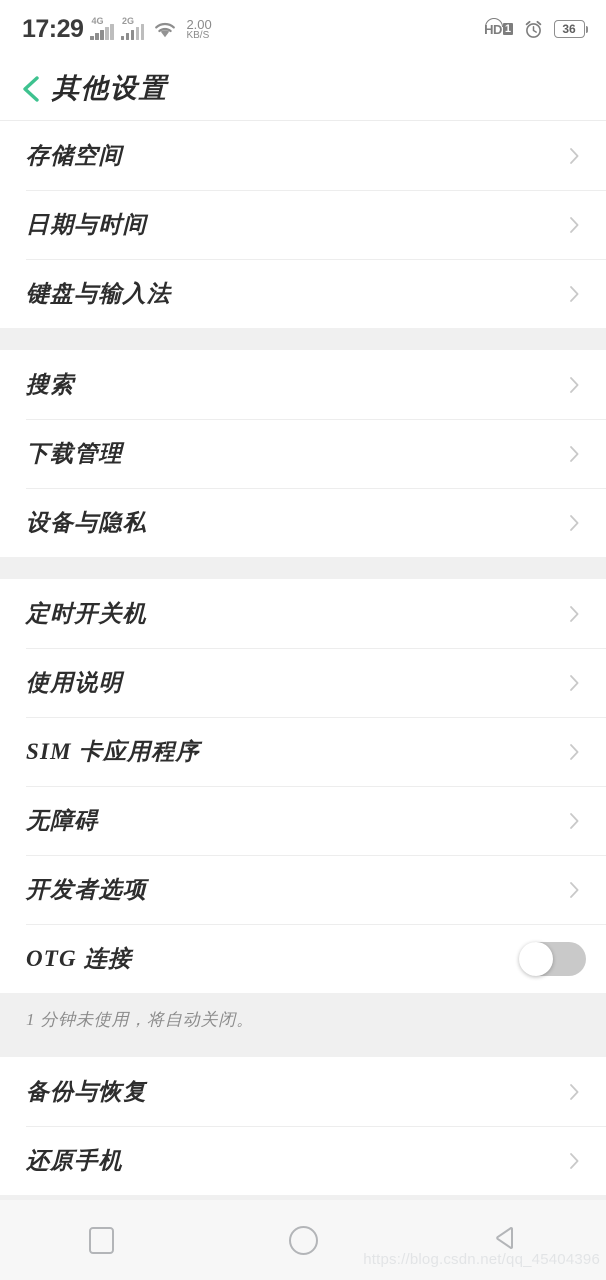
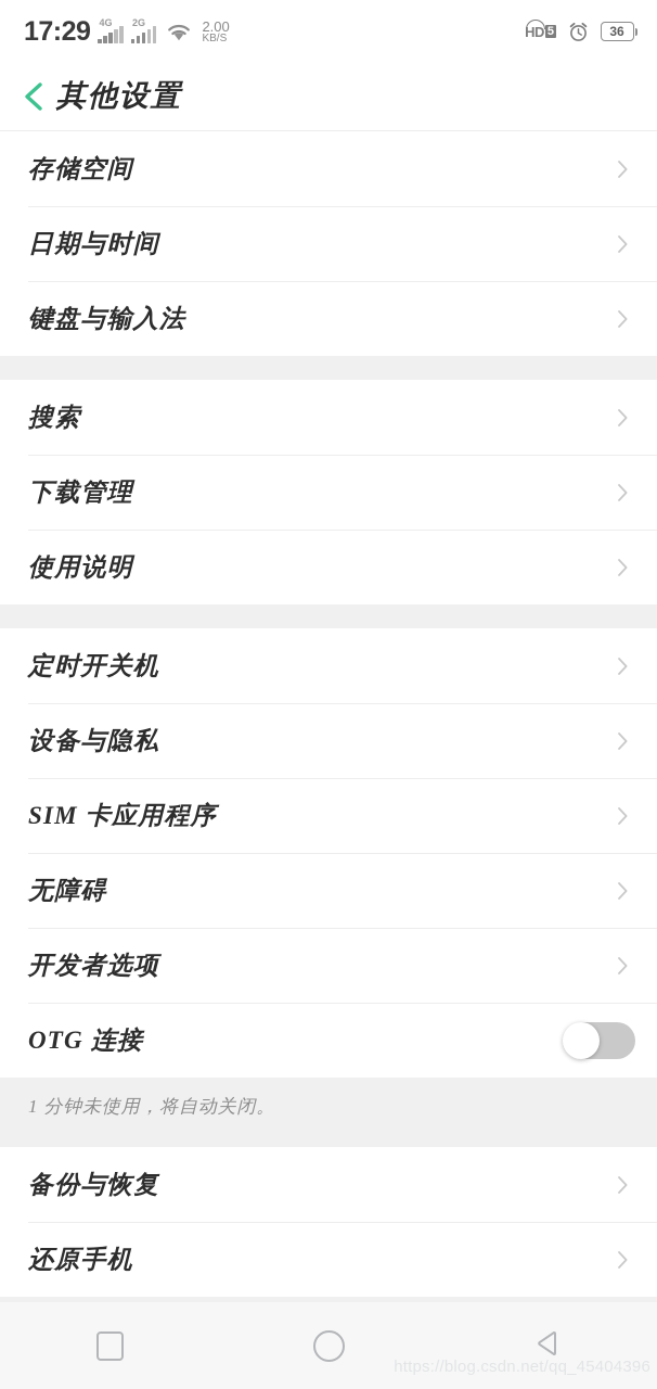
  17:29
  4G
  2G
  2.00
  KB/S
  HD
- 1
+ 5
  36
  其他设置
  存储空间
  日期与时间
  键盘与输入法
  搜索
  下载管理
- 设备与隐私
+ 使用说明
  定时开关机
- 使用说明
+ 设备与隐私
  SIM 卡应用程序
  无障碍
  开发者选项
  OTG 连接
  1 分钟未使用，将自动关闭。
  备份与恢复
  还原手机
